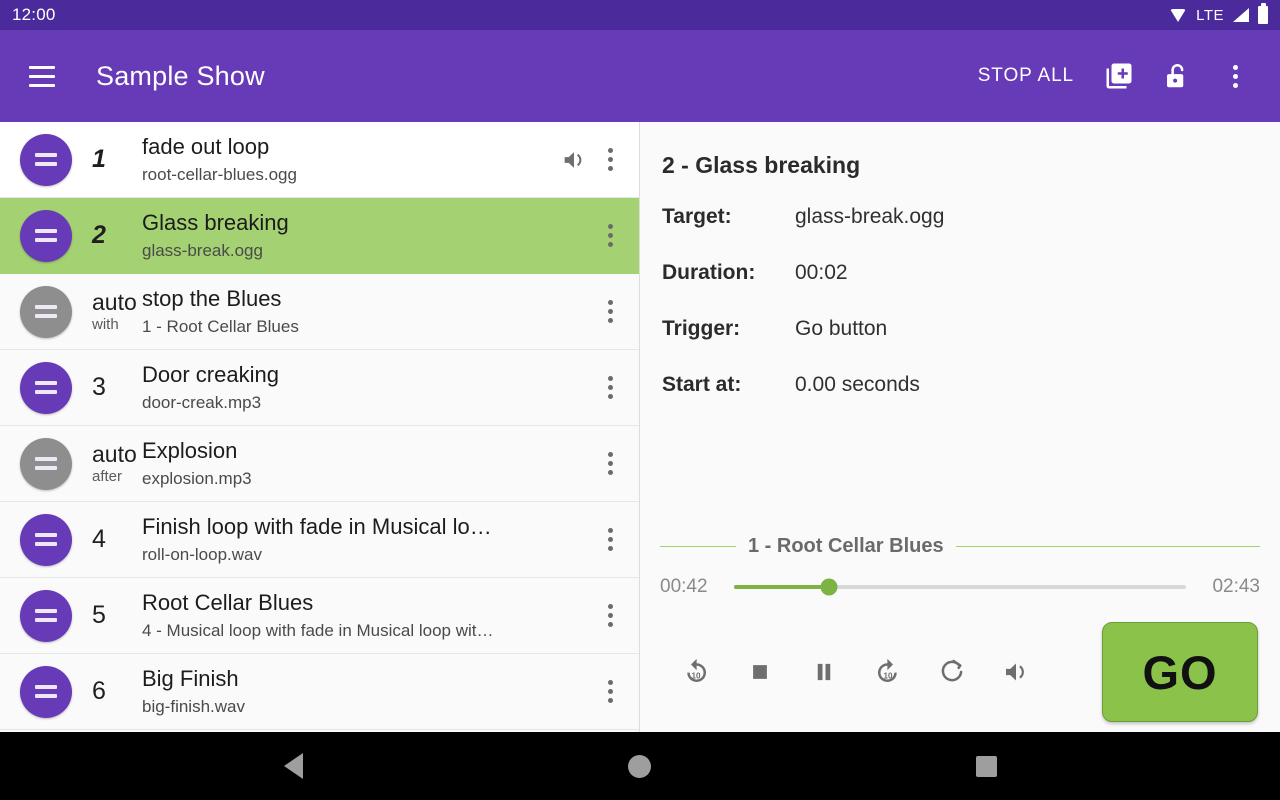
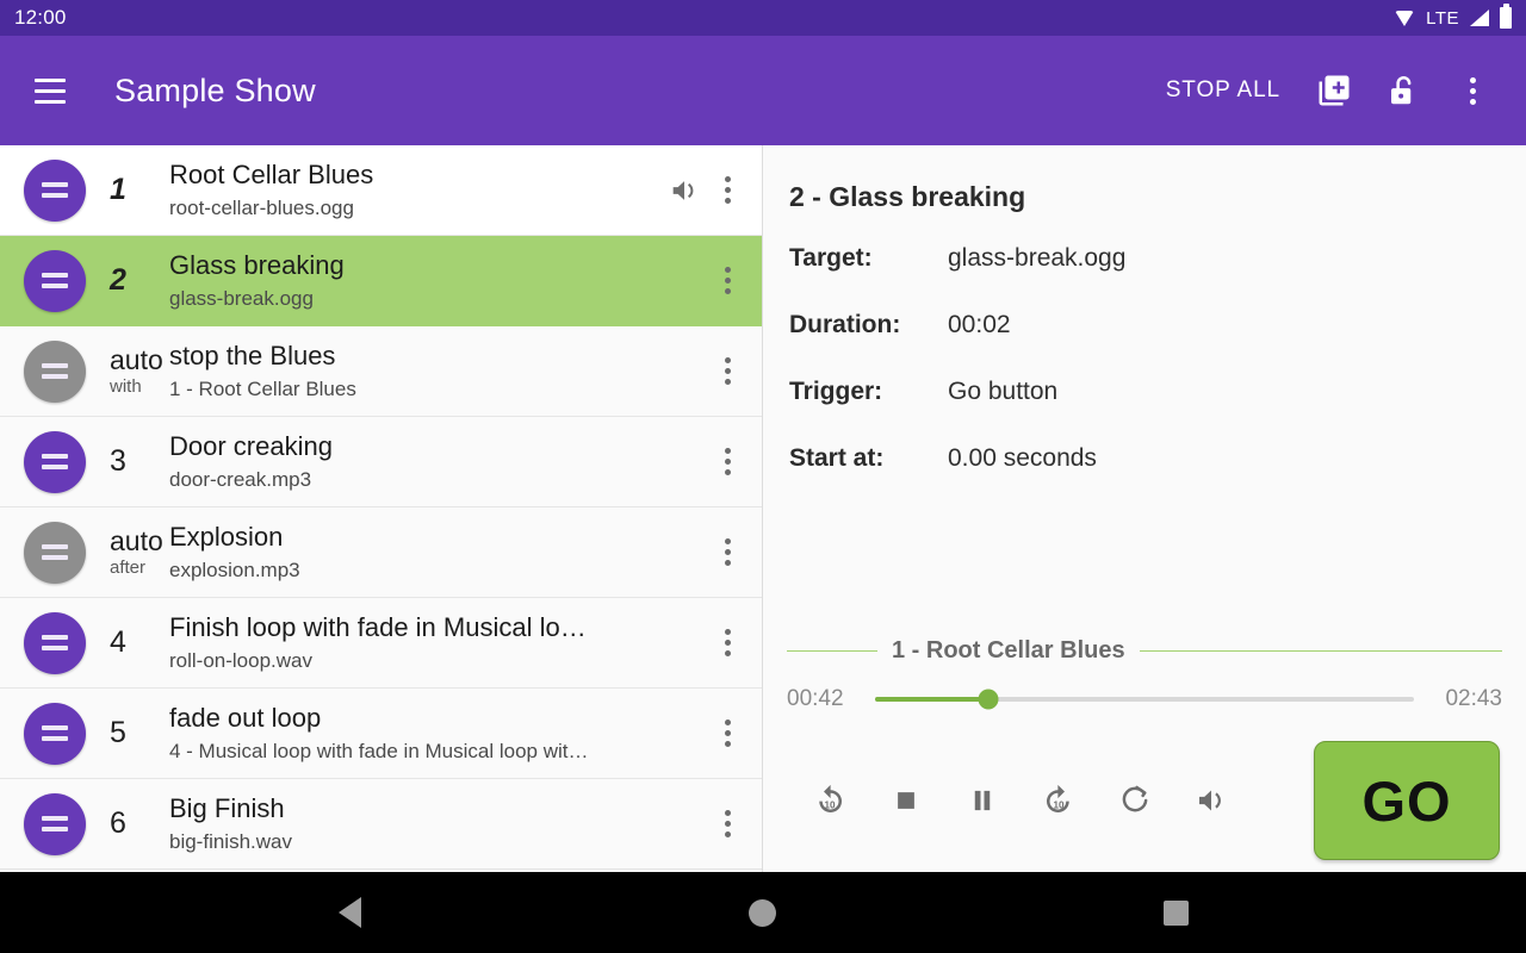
  12:00
  LTE
  Sample Show
  STOP ALL
  1
- fade out loop
+ Root Cellar Blues
  root-cellar-blues.ogg
  2
  Glass breaking
  glass-break.ogg
  auto
  with
  stop the Blues
  1 - Root Cellar Blues
  3
  Door creaking
  door-creak.mp3
  auto
  after
  Explosion
  explosion.mp3
  4
  Finish loop with fade in Musical lo…
  roll-on-loop.wav
  5
- Root Cellar Blues
+ fade out loop
  4 - Musical loop with fade in Musical loop wit…
  6
  Big Finish
  big-finish.wav
  2 - Glass breaking
  Target:
  glass-break.ogg
  Duration:
  00:02
  Trigger:
  Go button
  Start at:
  0.00 seconds
  1 - Root Cellar Blues
  00:42
  02:43
  10
  10
  GO
